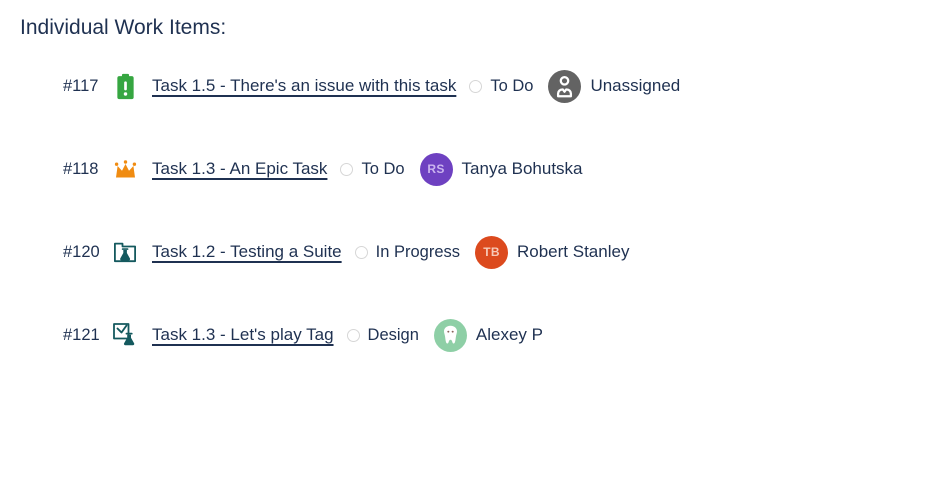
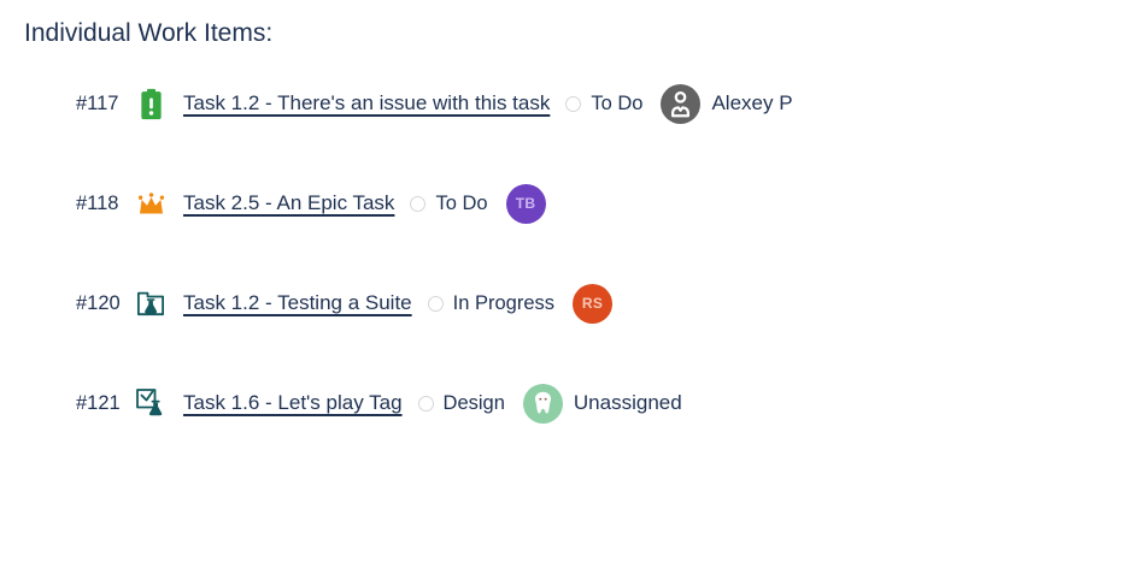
  Individual Work Items:
  #117
- Task 1.5 - There's an issue with this task
+ Task 1.2 - There's an issue with this task
  To Do
- Unassigned
+ Alexey P
  #118
- Task 1.3 - An Epic Task
+ Task 2.5 - An Epic Task
  To Do
- RS
+ TB
- Tanya Bohutska
  #120
  Task 1.2 - Testing a Suite
  In Progress
- TB
+ RS
- Robert Stanley
  #121
- Task 1.3 - Let's play Tag
+ Task 1.6 - Let's play Tag
  Design
- Alexey P
+ Unassigned
